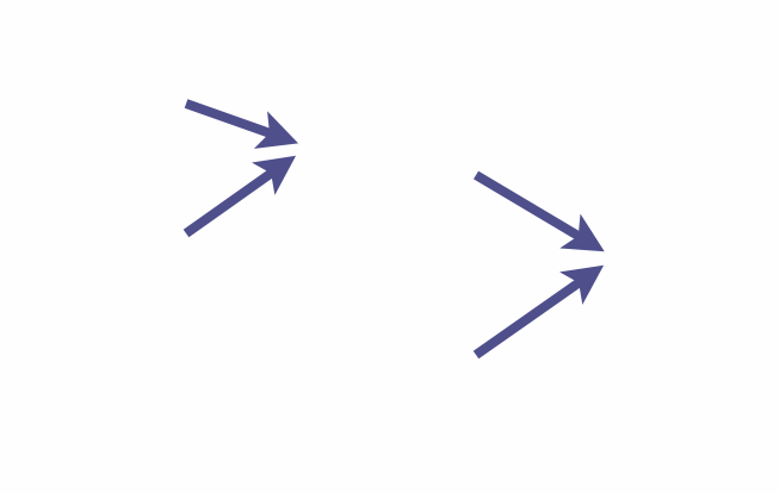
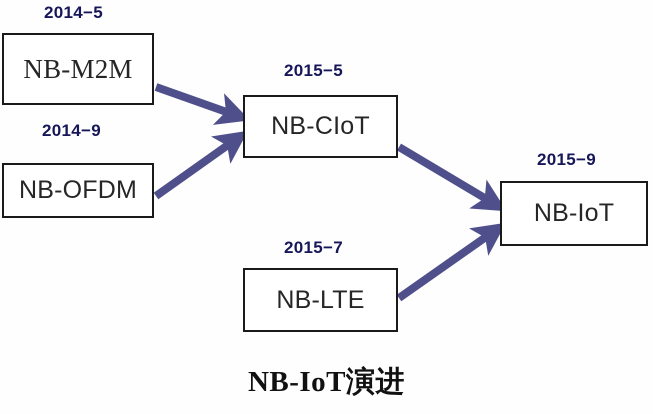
+ 2014−5
+ 2014−9
+ 2015−5
+ 2015−7
+ 2015−9
+ NB-M2M
+ NB-OFDM
+ NB-CIoT
+ NB-LTE
+ NB-IoT
+ NB-IoT演进
